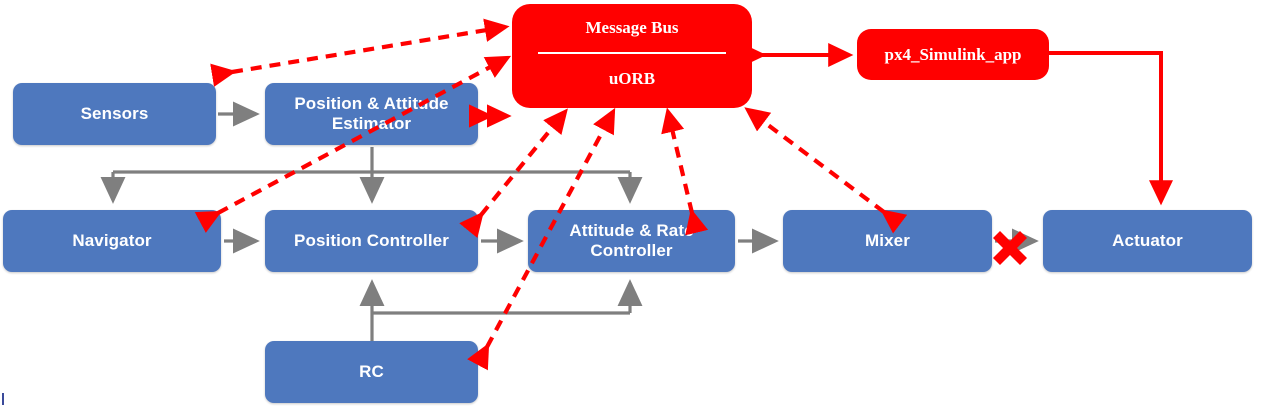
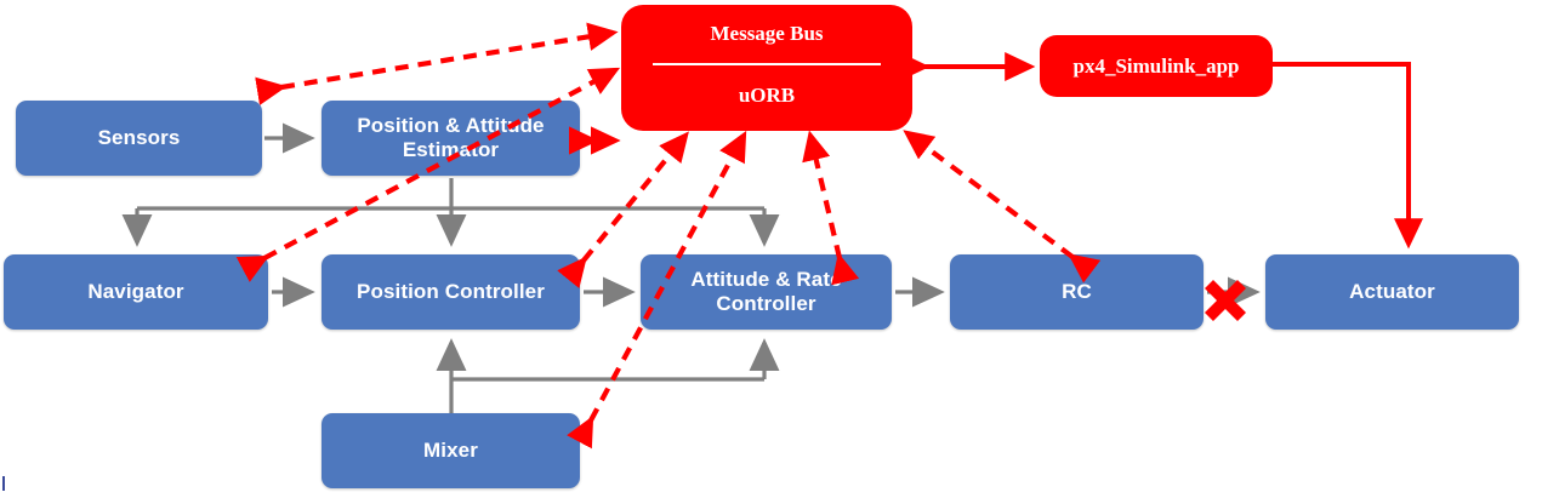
  Sensors
  Position & Attitde Estimator
  Navigator
  Position Controller
  Attitude & Rate Controller
- Mixer
+ RC
  Actuator
- RC
+ Mixer
  px4_Simulink_app
  Message Bus
  uORB
